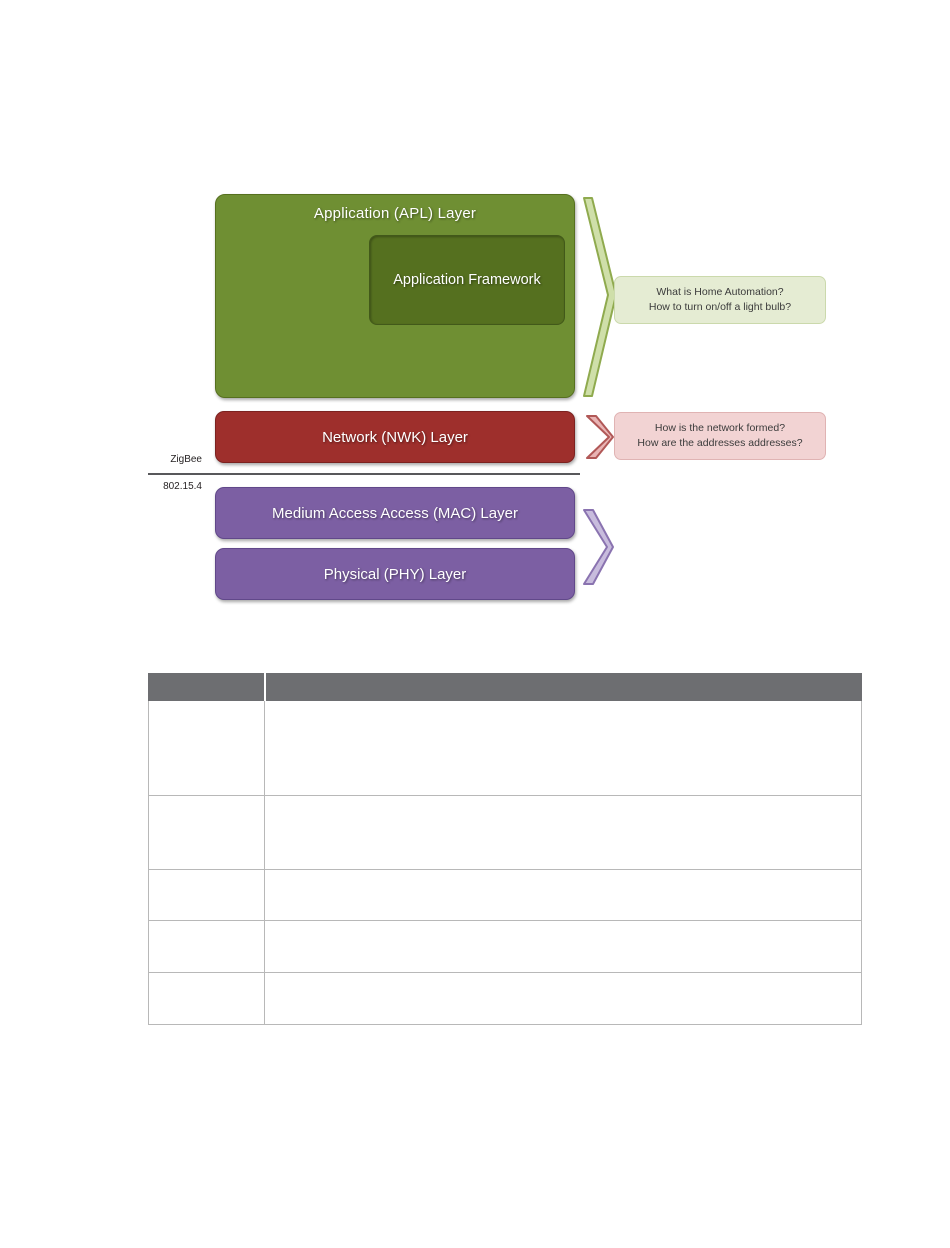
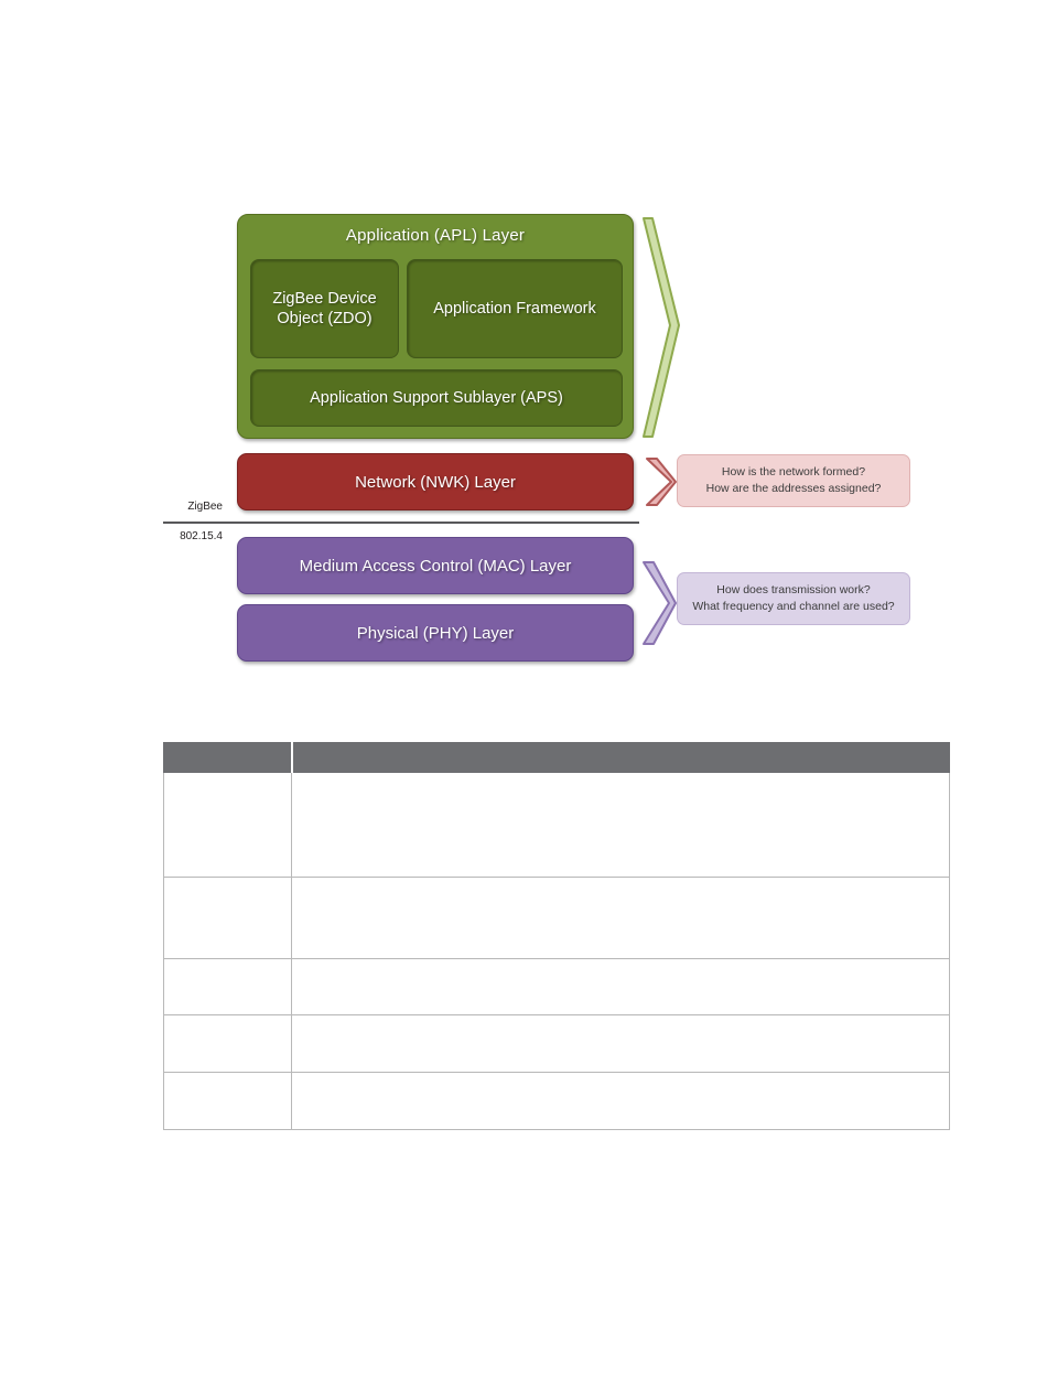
  Application (APL) Layer
+ ZigBee Device
+ Object (ZDO)
  Application Framework
+ Application Support Sublayer (APS)
  Network (NWK) Layer
  ZigBee
  802.15.4
- Medium Access Access (MAC) Layer
+ Medium Access Control (MAC) Layer
  Physical (PHY) Layer
- What is Home Automation?
- How to turn on/off a light bulb?
  How is the network formed?
- How are the addresses addresses?
+ How are the addresses assigned?
+ How does transmission work?
+ What frequency and channel are used?
